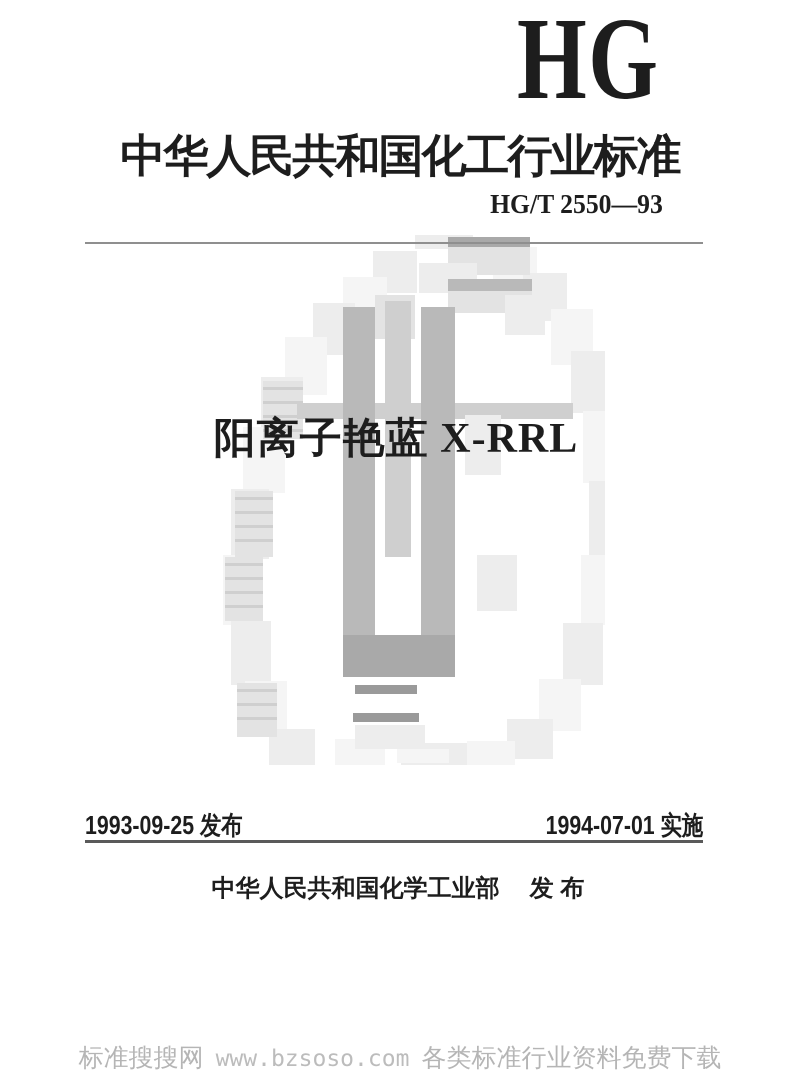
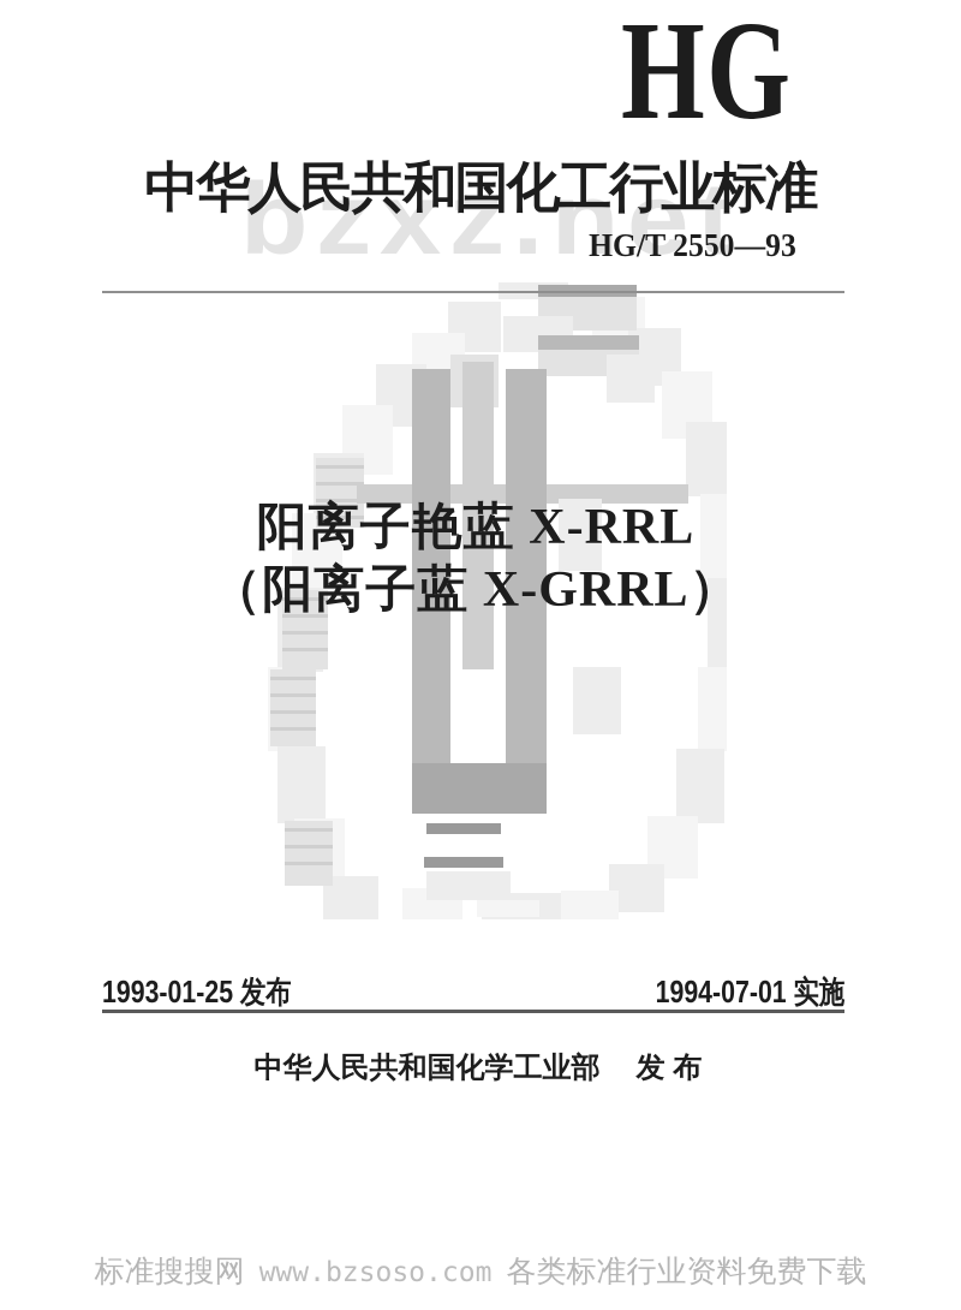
+ bzxz.net
  HG
  中华人民共和国化工行业标准
  HG/T 2550—93
  阳离子艳蓝 X-RRL
+ （阳离子蓝 X-GRRL）
- 1993-09-25 发布
+ 1993-01-25 发布
  1994-07-01 实施
  中华人民共和国化学工业部
  发 布
  标准搜搜网
  www.bzsoso.com
  各类标准行业资料免费下载
